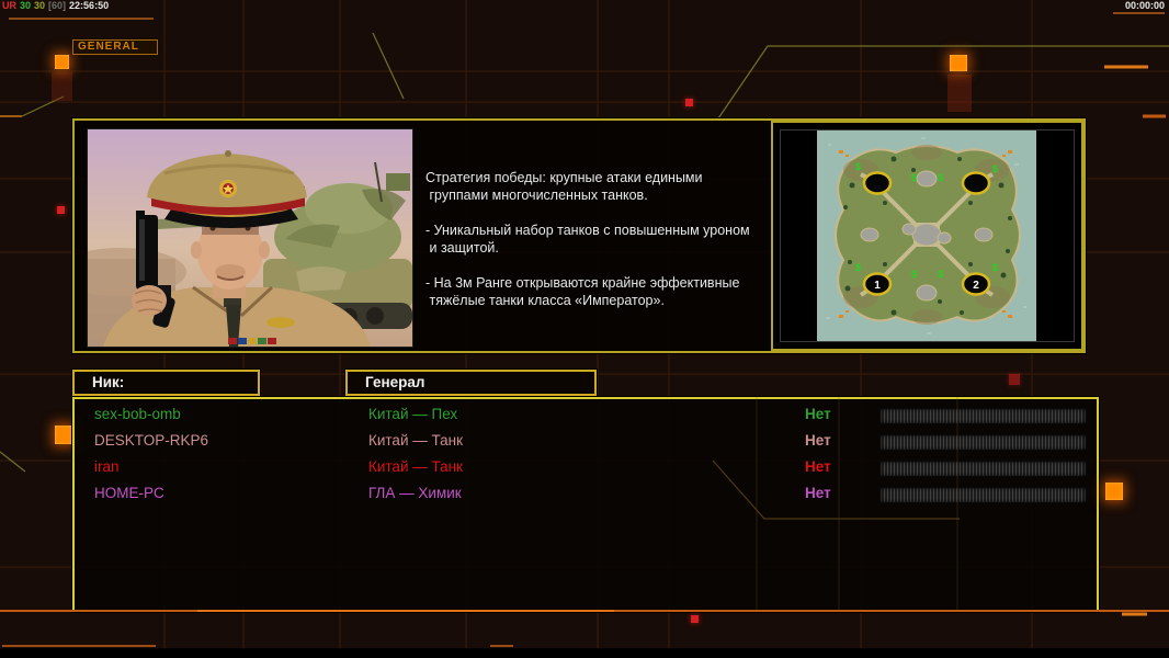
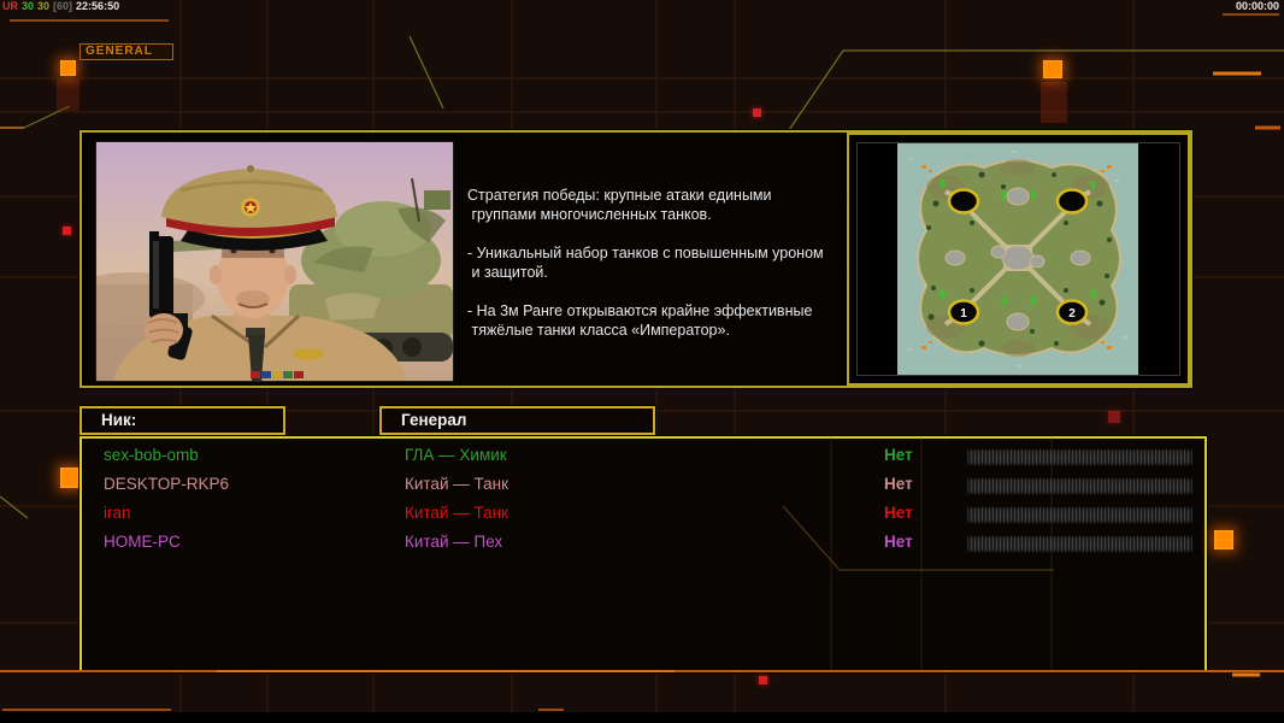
  UR 30 30 [60] 22:56:50
  00:00:00
  GENERAL
  Стратегия победы: крупные атаки едиными
  группами многочисленных танков.
  - Уникальный набор танков с повышенным уроном
  и защитой.
  - На 3м Ранге открываются крайне эффективные
  тяжёлые танки класса «Император».
  $
  $
  $
  $
  $
  $
  $
  $
  1
  2
  Ник:
  Генерал
  sex-bob-omb
- Китай — Пех
+ ГЛА — Химик
  Нет
  DESKTOP-RKP6
  Китай — Танк
  Нет
  iran
  Китай — Танк
  Нет
  HOME-PC
- ГЛА — Химик
+ Китай — Пех
  Нет
